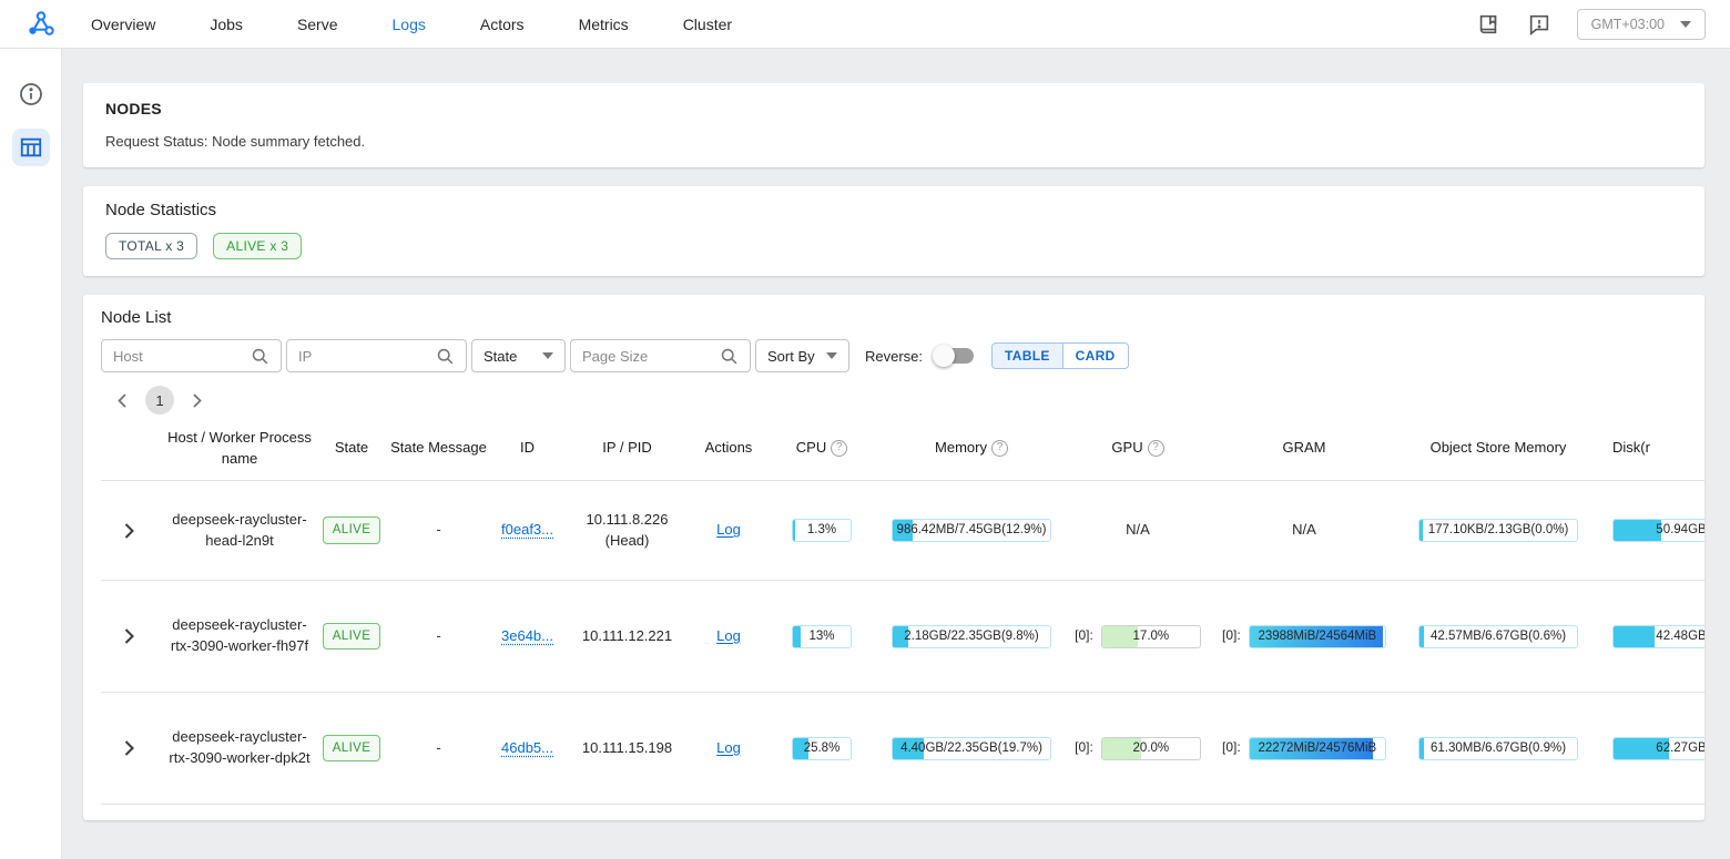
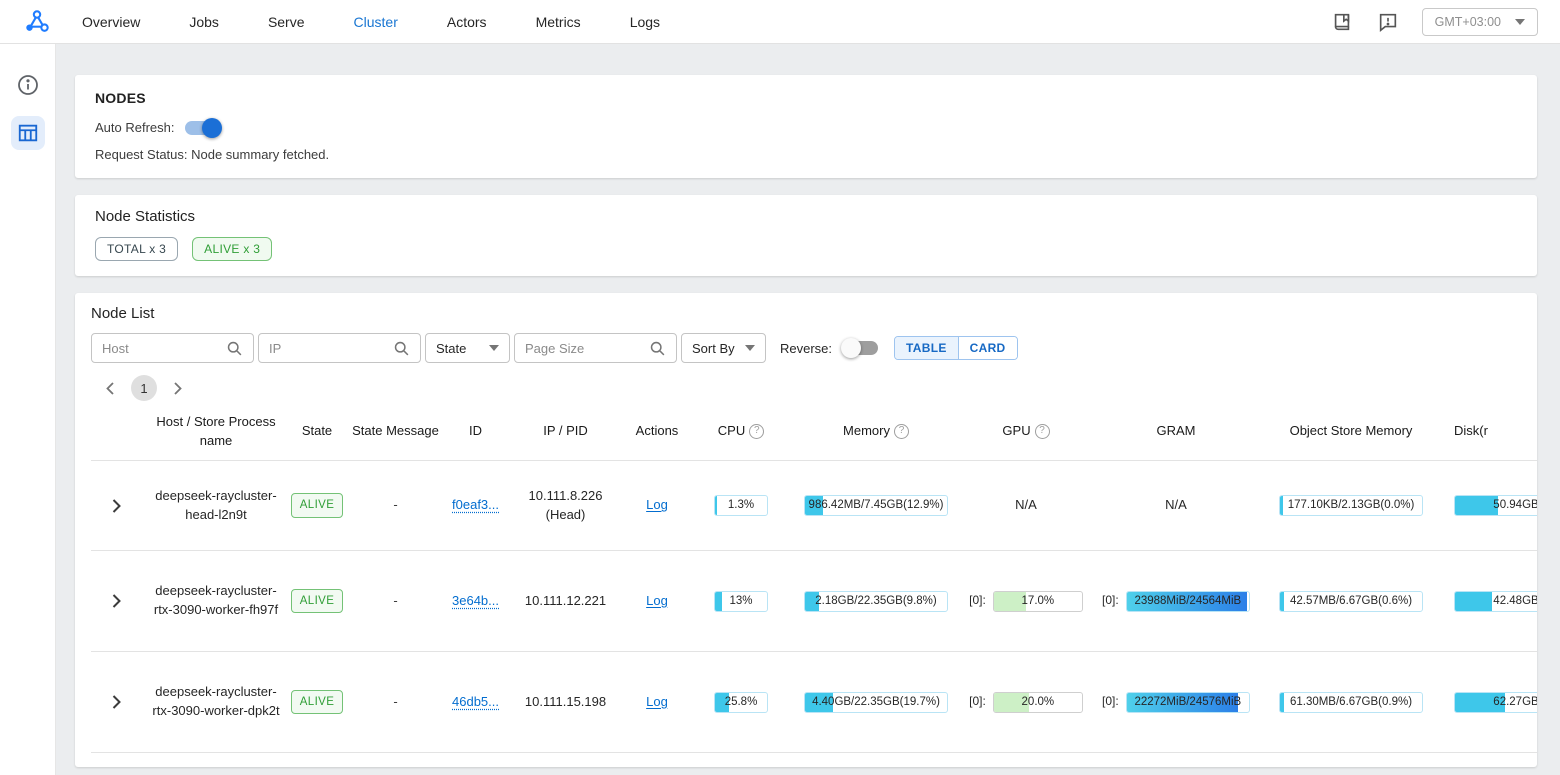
  Overview
  Jobs
  Serve
- Logs
+ Cluster
  Actors
  Metrics
- Cluster
+ Logs
  GMT+03:00
  NODES
+ Auto Refresh:
  Request Status: Node summary fetched.
  Node Statistics
  TOTAL x 3
  ALIVE x 3
  Node List
  Host
  IP
  State
  Page Size
  Sort By
  Reverse:
  TABLE
  CARD
  1
- Host / Worker Process name
+ Host / Store Process name
  State
  State Message
  ID
  IP / PID
  Actions
  CPU
  ?
  Memory
  ?
  GPU
  ?
  GRAM
  Object Store Memory
  Disk(r
  deepseek-raycluster-head-l2n9t
  ALIVE
  -
  f0eaf3...
  10.111.8.226
  (Head)
  Log
  1.3%
  986.42MB/7.45GB(12.9%)
  N/A
  N/A
  177.10KB/2.13GB(0.0%)
  50.94GB
  deepseek-raycluster-rtx-3090-worker-fh97f
  ALIVE
  -
  3e64b...
  10.111.12.221
  Log
  13%
  2.18GB/22.35GB(9.8%)
  [0]:
  17.0%
  [0]:
  23988MiB/24564MiB
  42.57MB/6.67GB(0.6%)
  42.48GB
  deepseek-raycluster-rtx-3090-worker-dpk2t
  ALIVE
  -
  46db5...
  10.111.15.198
  Log
  25.8%
  4.40GB/22.35GB(19.7%)
  [0]:
  20.0%
  [0]:
  22272MiB/24576MiB
  61.30MB/6.67GB(0.9%)
  62.27GB
